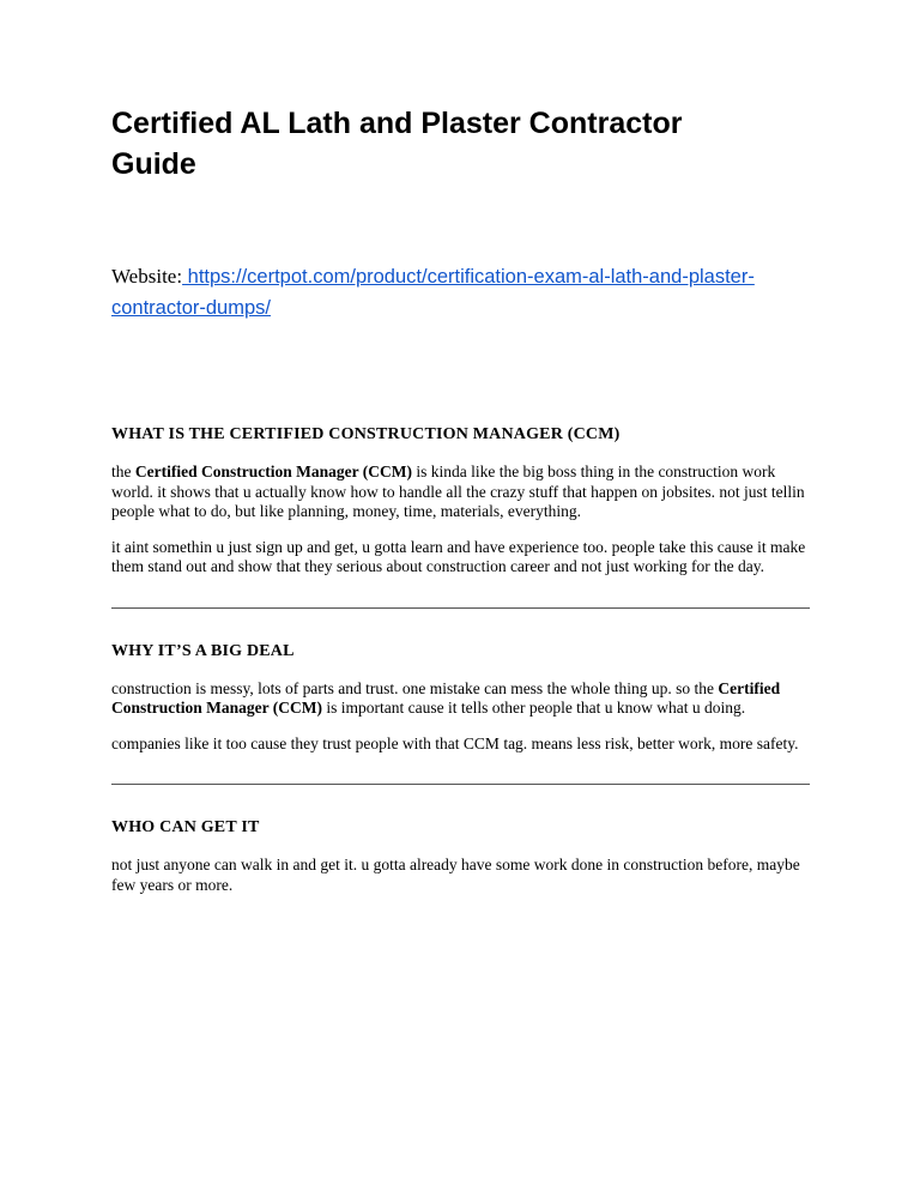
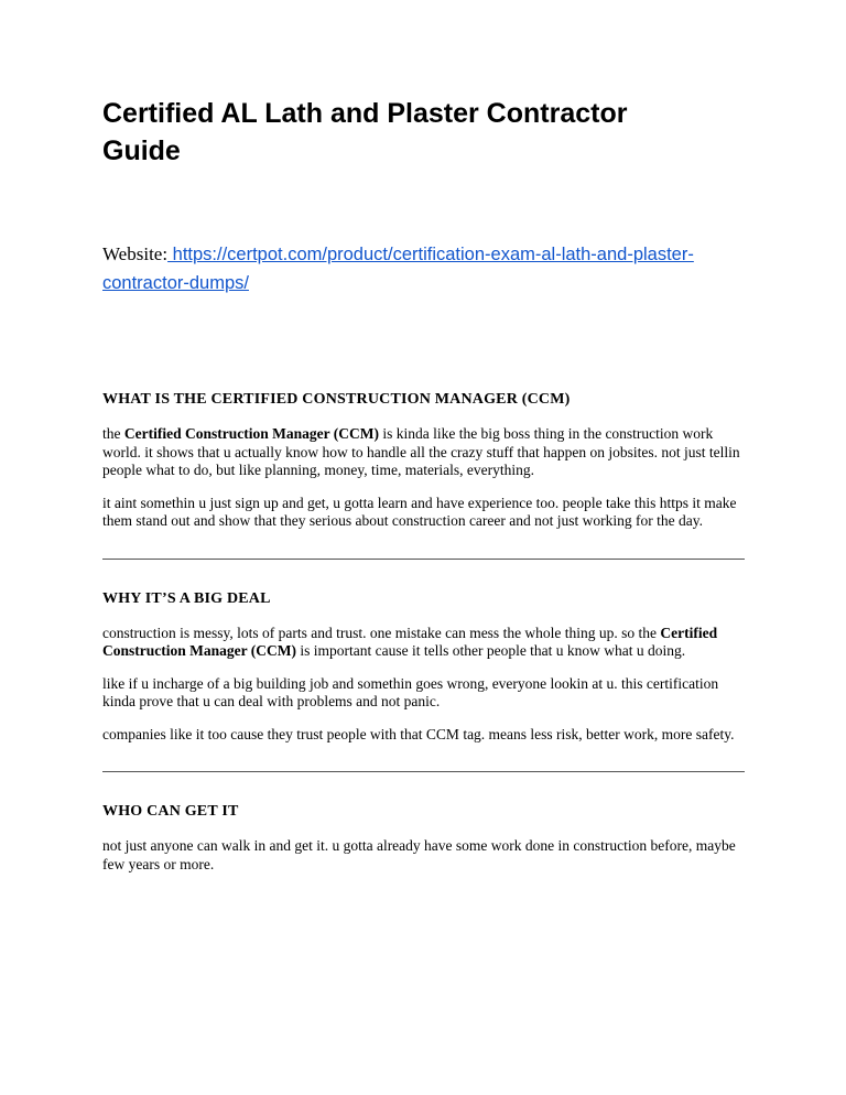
  Certified AL Lath and Plaster Contractor Guide
  Website: https://certpot.com/product/certification-exam-al-lath-and-plaster-contractor-dumps/
  WHAT IS THE CERTIFIED CONSTRUCTION MANAGER (CCM)
  the Certified Construction Manager (CCM) is kinda like the big boss thing in the construction work world. it shows that u actually know how to handle all the crazy stuff that happen on jobsites. not just tellin people what to do, but like planning, money, time, materials, everything.
- it aint somethin u just sign up and get, u gotta learn and have experience too. people take this cause it make them stand out and show that they serious about construction career and not just working for the day.
+ it aint somethin u just sign up and get, u gotta learn and have experience too. people take this https it make them stand out and show that they serious about construction career and not just working for the day.
  WHY IT’S A BIG DEAL
  construction is messy, lots of parts and trust. one mistake can mess the whole thing up. so the Certified Construction Manager (CCM) is important cause it tells other people that u know what u doing.
+ like if u incharge of a big building job and somethin goes wrong, everyone lookin at u. this certification kinda prove that u can deal with problems and not panic.
  companies like it too cause they trust people with that CCM tag. means less risk, better work, more safety.
  WHO CAN GET IT
  not just anyone can walk in and get it. u gotta already have some work done in construction before, maybe few years or more.
